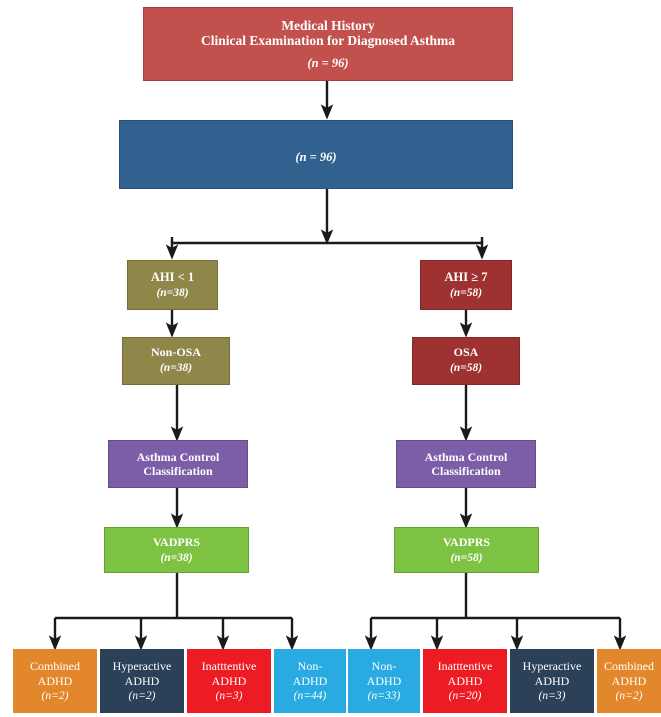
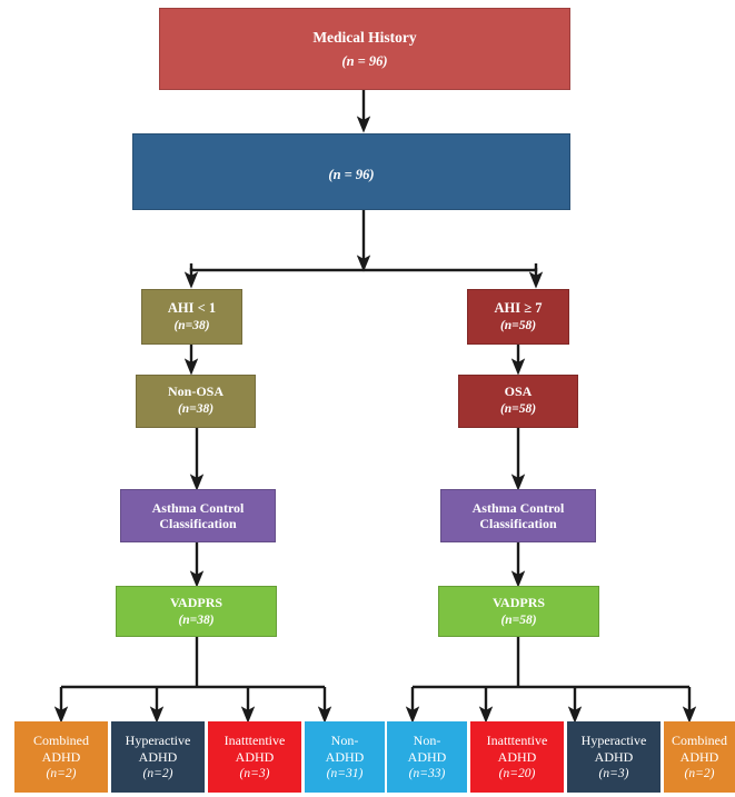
  Medical History
- Clinical Examination for Diagnosed Asthma
  (n = 96)
  (n = 96)
  AHI < 1
  (n=38)
  AHI ≥ 7
  (n=58)
  Non-OSA
  (n=38)
  OSA
  (n=58)
  Asthma Control
  Classification
  Asthma Control
  Classification
  VADPRS
  (n=38)
  VADPRS
  (n=58)
  Combined
  ADHD
  (n=2)
  Hyperactive
  ADHD
  (n=2)
  Inatttentive
  ADHD
  (n=3)
  Non-
  ADHD
- (n=44)
+ (n=31)
  Non-
  ADHD
  (n=33)
  Inatttentive
  ADHD
  (n=20)
  Hyperactive
  ADHD
  (n=3)
  Combined
  ADHD
  (n=2)
